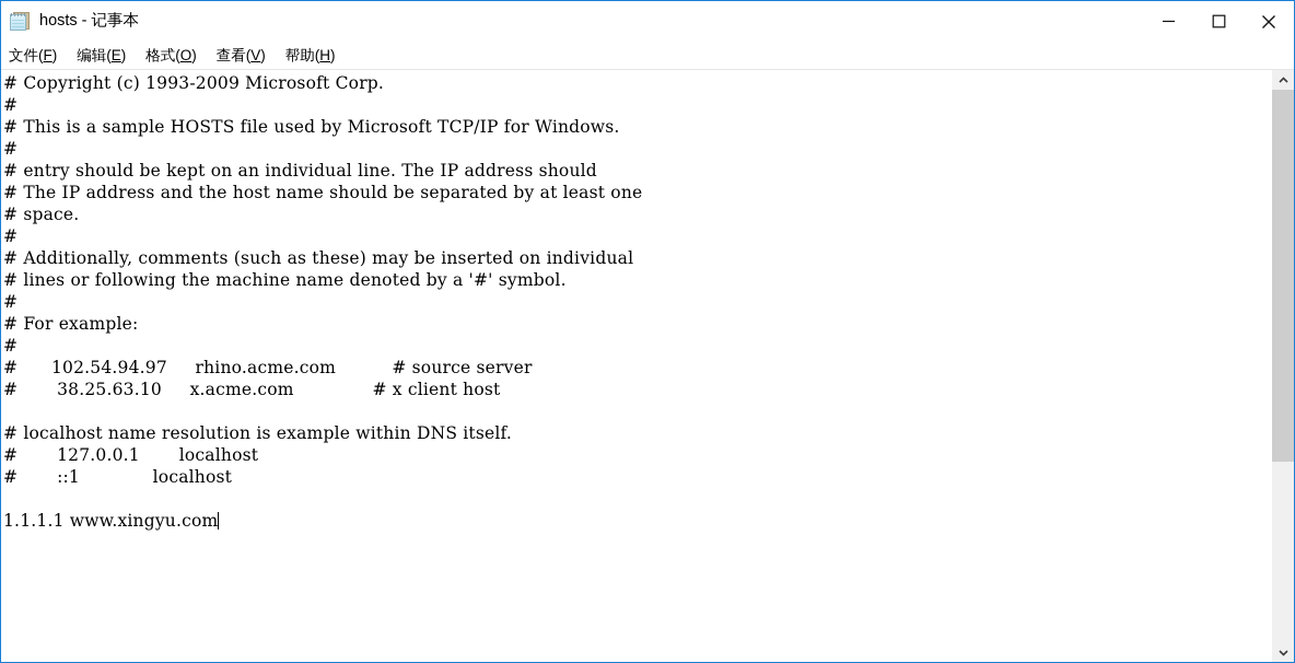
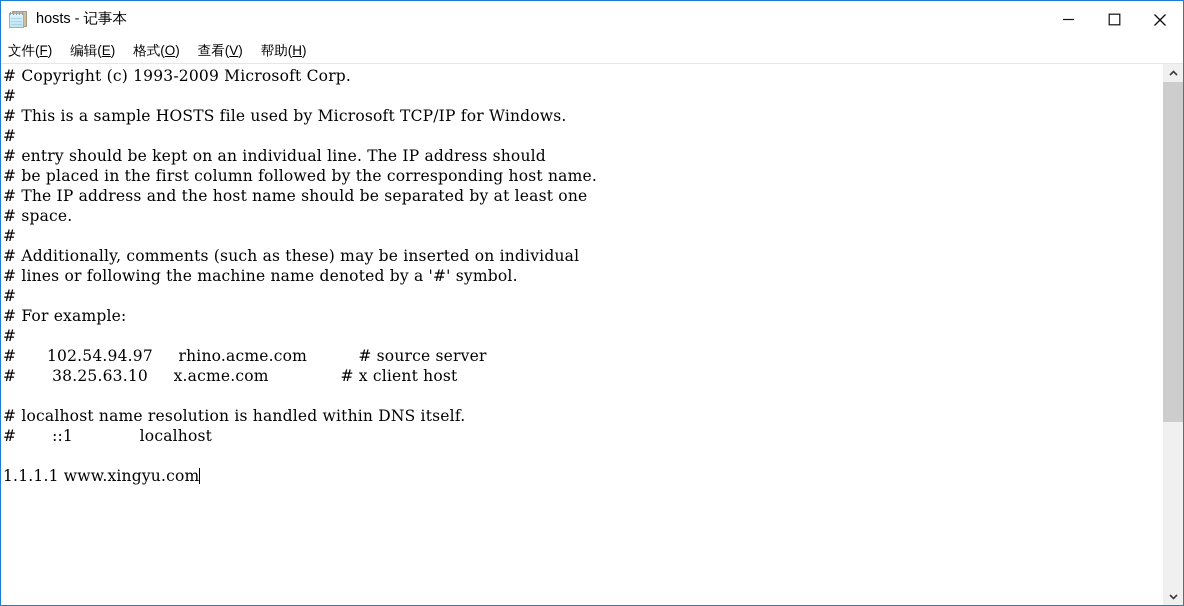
  hosts - 记事本
  文件(F)
  编辑(E)
  格式(O)
  查看(V)
  帮助(H)
  # Copyright (c) 1993-2009 Microsoft Corp.
  #
  # This is a sample HOSTS file used by Microsoft TCP/IP for Windows.
  #
  # entry should be kept on an individual line. The IP address should
+ # be placed in the first column followed by the corresponding host name.
  # The IP address and the host name should be separated by at least one
  # space.
  #
  # Additionally, comments (such as these) may be inserted on individual
  # lines or following the machine name denoted by a '#' symbol.
  #
  # For example:
  #
  # 102.54.94.97 rhino.acme.com # source server
  # 38.25.63.10 x.acme.com # x client host
- # localhost name resolution is example within DNS itself.
+ # localhost name resolution is handled within DNS itself.
- # 127.0.0.1 localhost
  # ::1 localhost
  1.1.1.1 www.xingyu.com
